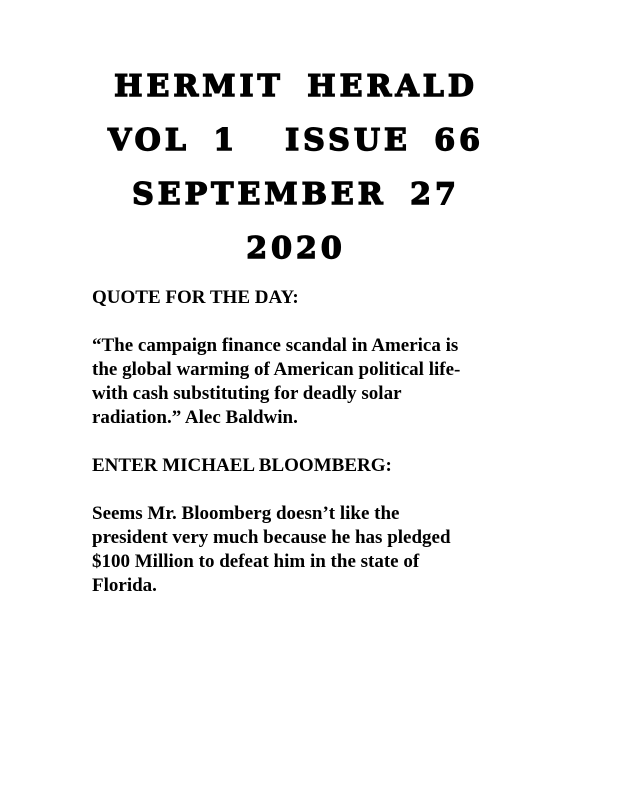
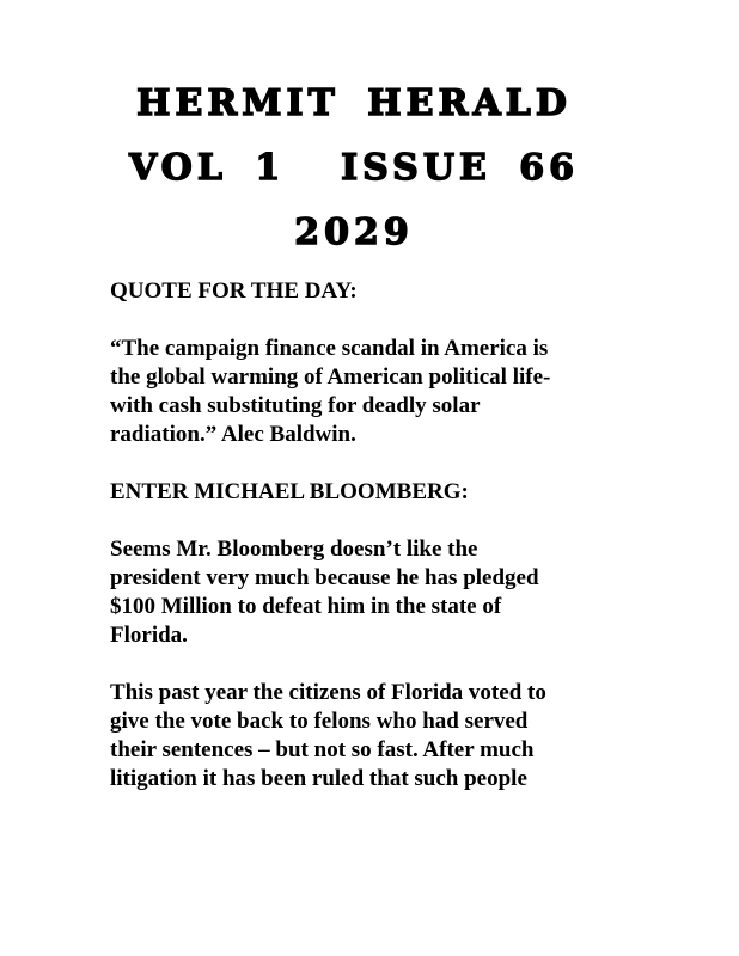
  HERMIT HERALD
  VOL 1 ISSUE 66
- SEPTEMBER 27
- 2020
+ 2029
  QUOTE FOR THE DAY:
  “The campaign finance scandal in America is
  the global warming of American political life-
  with cash substituting for deadly solar
  radiation.” Alec Baldwin.
  ENTER MICHAEL BLOOMBERG:
  Seems Mr. Bloomberg doesn’t like the
  president very much because he has pledged
  $100 Million to defeat him in the state of
  Florida.
+ This past year the citizens of Florida voted to
+ give the vote back to felons who had served
+ their sentences – but not so fast. After much
+ litigation it has been ruled that such people
